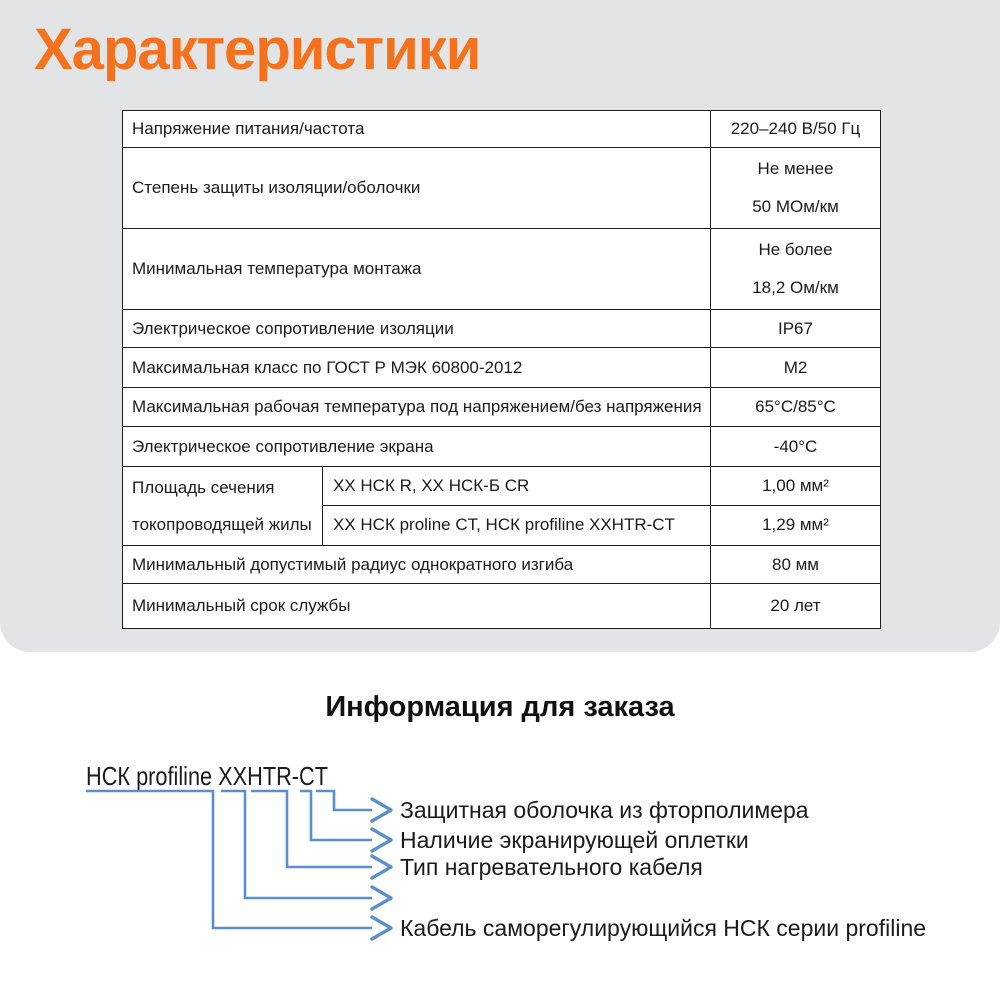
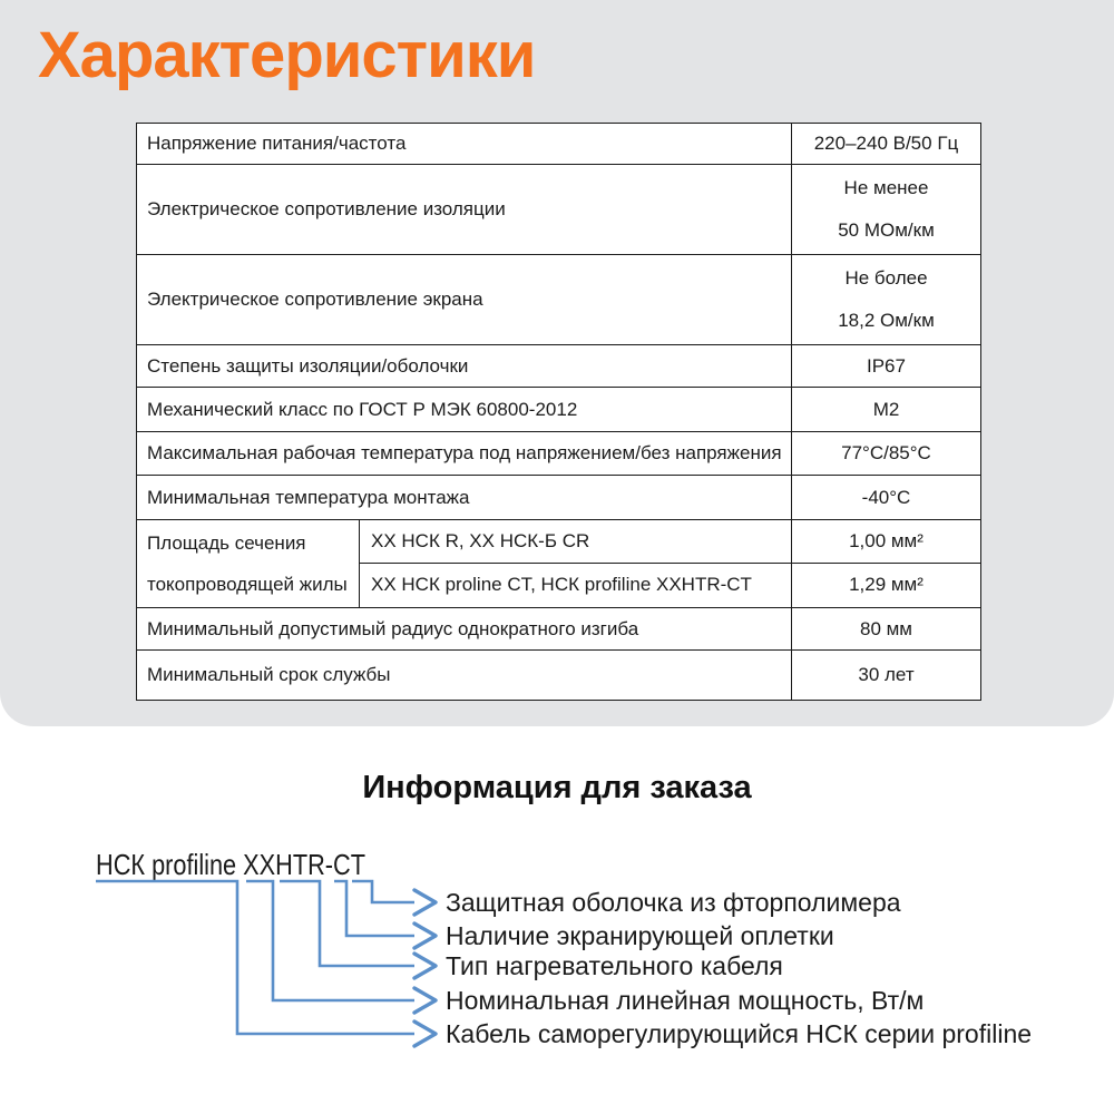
  Характеристики
  Напряжение питания/частота	220–240 В/50 Гц
- Степень защиты изоляции/оболочки	Не менее 50 МОм/км
+ Электрическое сопротивление изоляции	Не менее 50 МОм/км
- Минимальная температура монтажа	Не более 18,2 Ом/км
+ Электрическое сопротивление экрана	Не более 18,2 Ом/км
- Электрическое сопротивление изоляции	IP67
+ Степень защиты изоляции/оболочки	IP67
- Максимальная класс по ГОСТ Р МЭК 60800-2012	М2
+ Механический класс по ГОСТ Р МЭК 60800-2012	М2
- Максимальная рабочая температура под напряжением/без напряжения	65°С/85°С
+ Максимальная рабочая температура под напряжением/без напряжения	77°С/85°С
- Электрическое сопротивление экрана	-40°С
+ Минимальная температура монтажа	-40°С
  Площадь сечения токопроводящей жилы	ХХ НСК R, ХХ НСК-Б CR	1,00 мм²
  ХХ НСК proline CT, НСК profiline XXHTR-CT	1,29 мм²
  Минимальный допустимый радиус однократного изгиба	80 мм
- Минимальный срок службы	20 лет
+ Минимальный срок службы	30 лет
  Информация для заказа
  НСК profiline XXHTR-CT
  Защитная оболочка из фторполимера
  Наличие экранирующей оплетки
  Тип нагревательного кабеля
+ Номинальная линейная мощность, Вт/м
  Кабель саморегулирующийся НСК серии profiline
